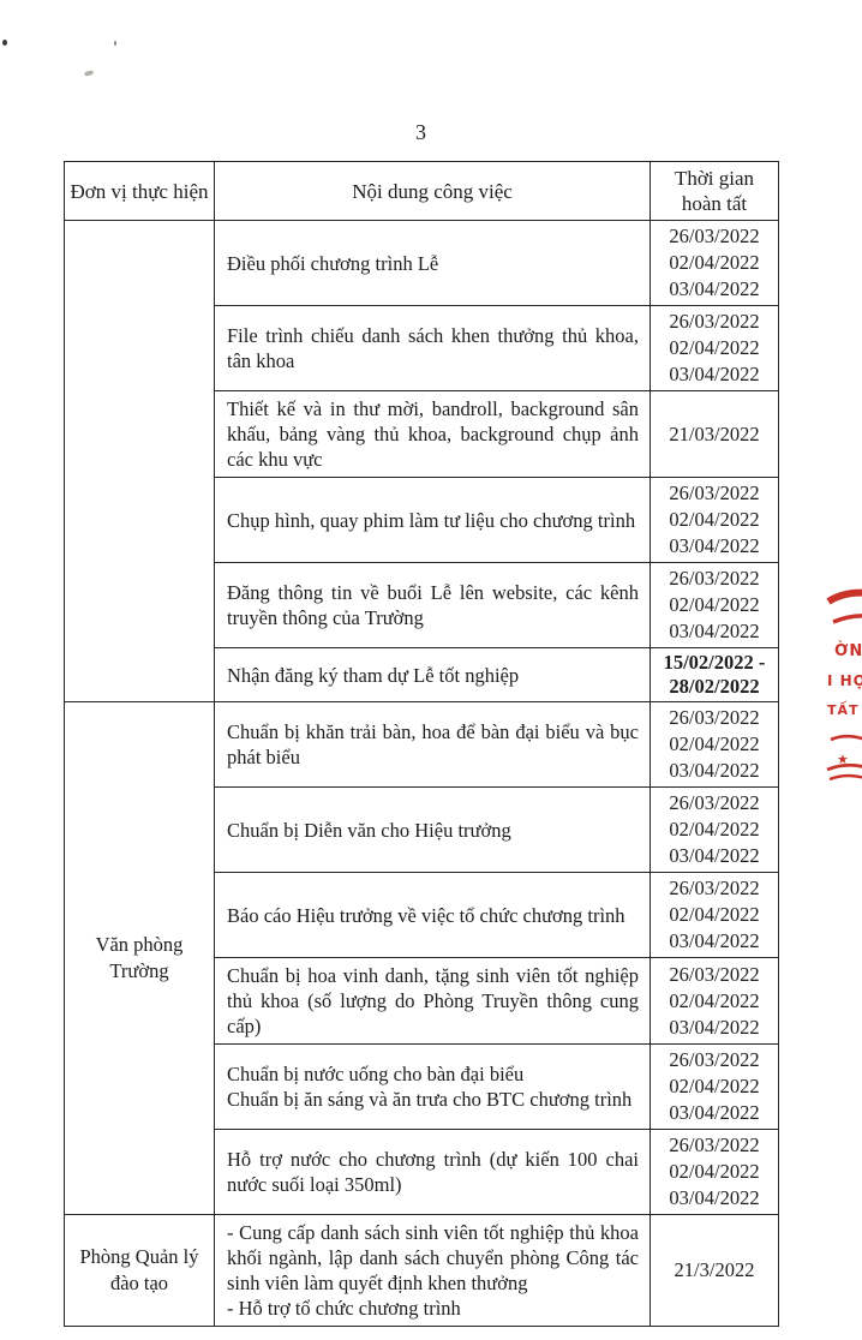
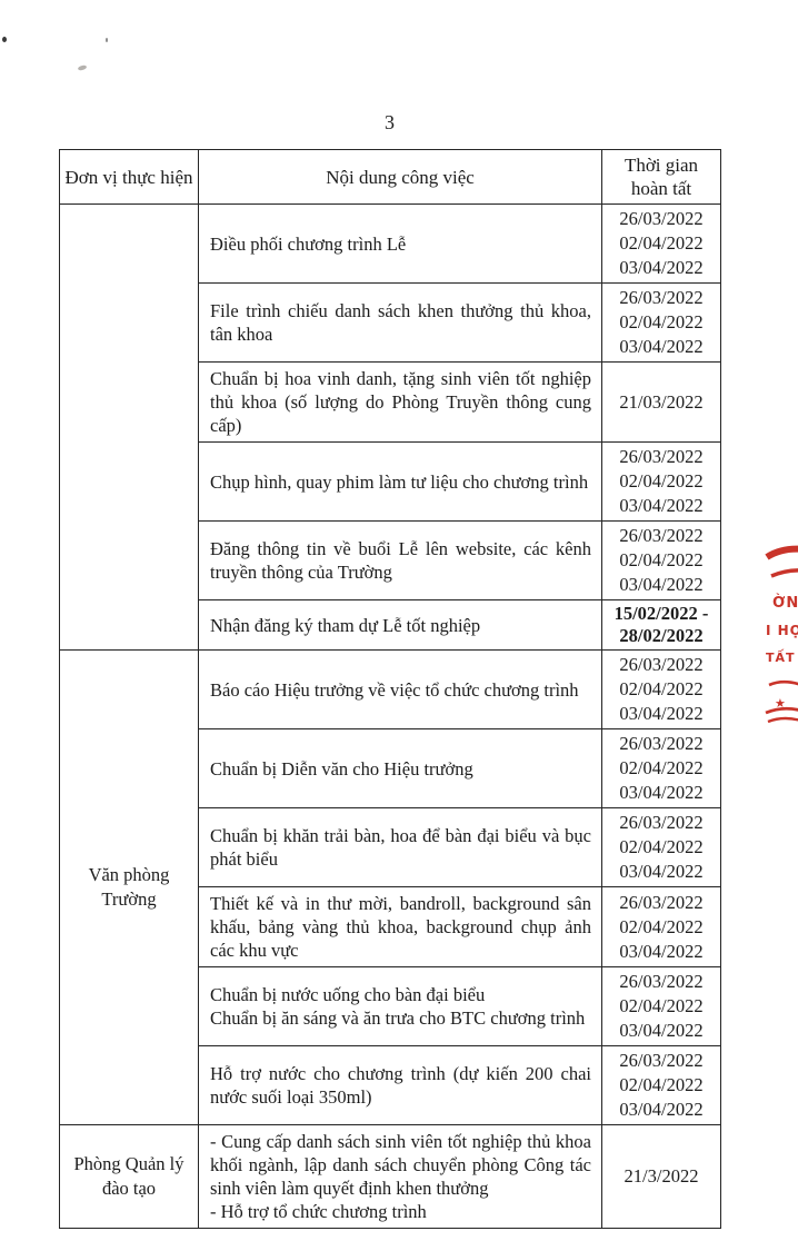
  3
  Đơn vị thực hiện	Nội dung công việc	Thời gian hoàn tất
  	Điều phối chương trình Lễ	26/03/202202/04/202203/04/2022
  File trình chiếu danh sách khen thưởng thủ khoa, tân khoa	26/03/202202/04/202203/04/2022
- Thiết kế và in thư mời, bandroll, background sân khấu, bảng vàng thủ khoa, background chụp ảnh các khu vực	21/03/2022
+ Chuẩn bị hoa vinh danh, tặng sinh viên tốt nghiệp thủ khoa (số lượng do Phòng Truyền thông cung cấp)	21/03/2022
  Chụp hình, quay phim làm tư liệu cho chương trình	26/03/202202/04/202203/04/2022
  Đăng thông tin về buổi Lễ lên website, các kênh truyền thông của Trường	26/03/202202/04/202203/04/2022
  Nhận đăng ký tham dự Lễ tốt nghiệp	15/02/2022 -28/02/2022
- Văn phòng Trường	Chuẩn bị khăn trải bàn, hoa để bàn đại biểu và bục phát biểu	26/03/202202/04/202203/04/2022
+ Văn phòng Trường	Báo cáo Hiệu trưởng về việc tổ chức chương trình	26/03/202202/04/202203/04/2022
  Chuẩn bị Diễn văn cho Hiệu trưởng	26/03/202202/04/202203/04/2022
- Báo cáo Hiệu trưởng về việc tổ chức chương trình	26/03/202202/04/202203/04/2022
+ Chuẩn bị khăn trải bàn, hoa để bàn đại biểu và bục phát biểu	26/03/202202/04/202203/04/2022
- Chuẩn bị hoa vinh danh, tặng sinh viên tốt nghiệp thủ khoa (số lượng do Phòng Truyền thông cung cấp)	26/03/202202/04/202203/04/2022
+ Thiết kế và in thư mời, bandroll, background sân khấu, bảng vàng thủ khoa, background chụp ảnh các khu vực	26/03/202202/04/202203/04/2022
  Chuẩn bị nước uống cho bàn đại biểuChuẩn bị ăn sáng và ăn trưa cho BTC chương trình	26/03/202202/04/202203/04/2022
- Hỗ trợ nước cho chương trình (dự kiến 100 chai nước suối loại 350ml)	26/03/202202/04/202203/04/2022
+ Hỗ trợ nước cho chương trình (dự kiến 200 chai nước suối loại 350ml)	26/03/202202/04/202203/04/2022
  Phòng Quản lý đào tạo	- Cung cấp danh sách sinh viên tốt nghiệp thủ khoa khối ngành, lập danh sách chuyển phòng Công tác sinh viên làm quyết định khen thưởng- Hỗ trợ tổ chức chương trình	21/3/2022
  ỜN
  I HỌ
  TẤT
  ★
